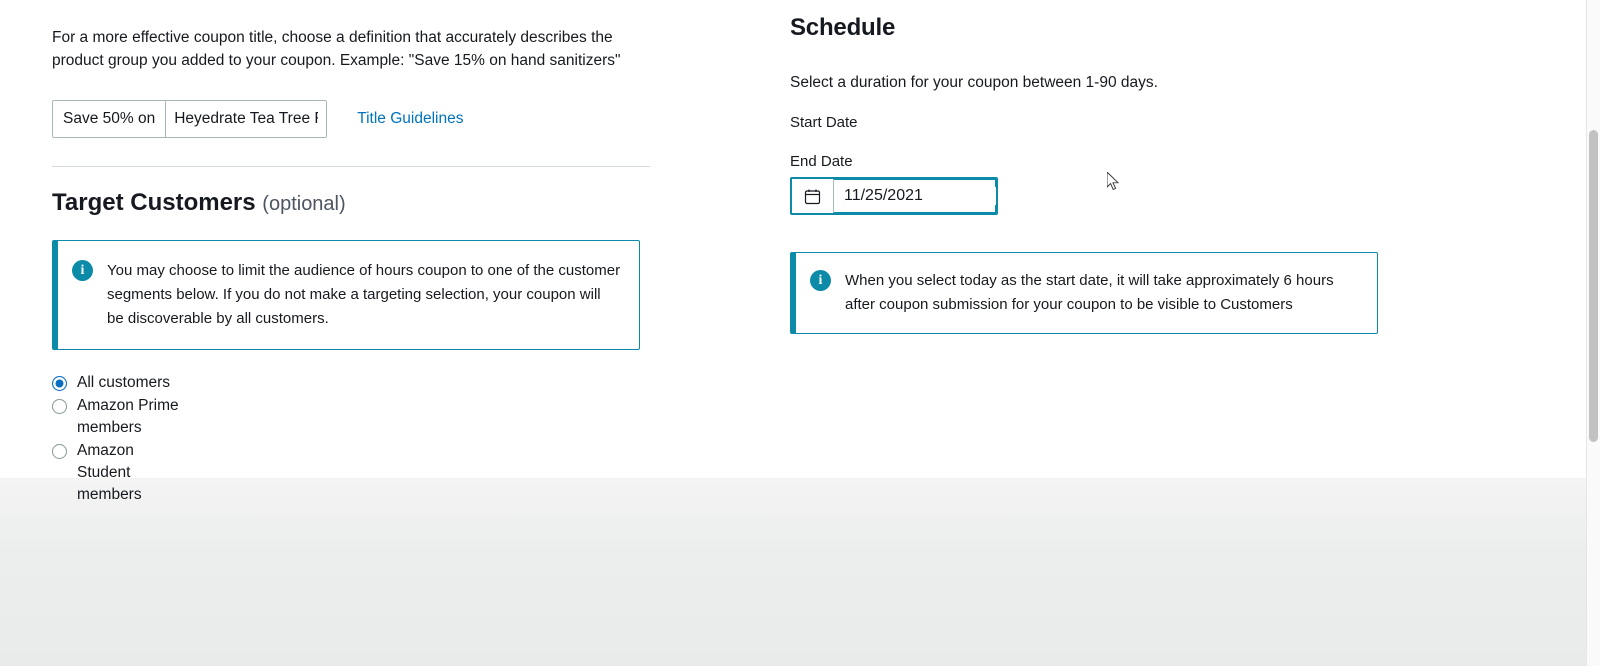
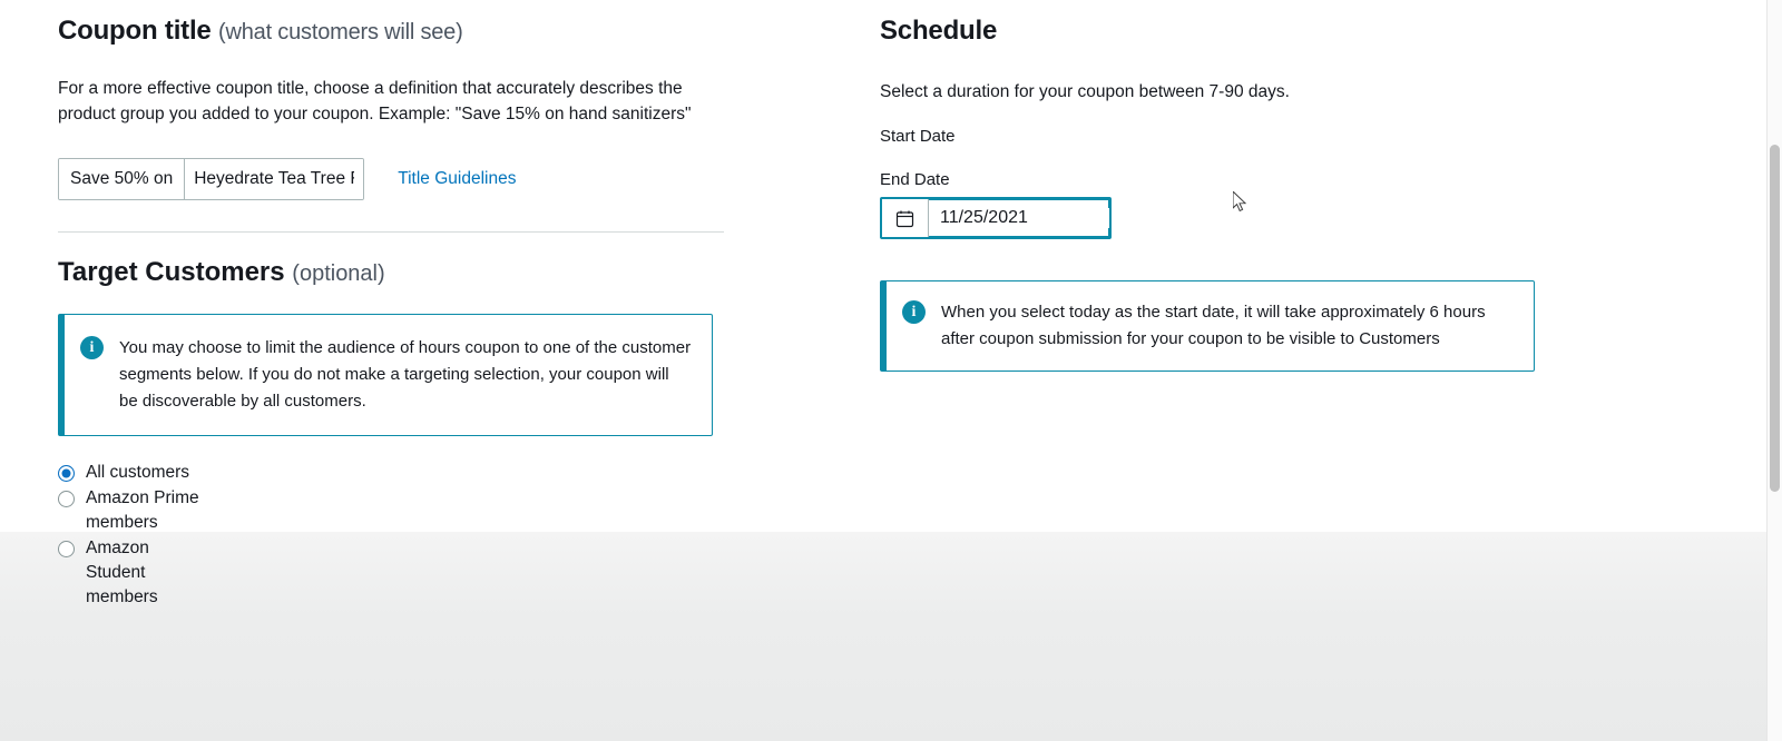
+ Coupon title (what customers will see)
  For a more effective coupon title, choose a definition that accurately describes the product group you added to your coupon. Example: "Save 15% on hand sanitizers"
  Save 50% on
  Heyedrate Tea Tree
  Title Guidelines
  Target Customers (optional)
  i
  You may choose to limit the audience of hours coupon to one of the customer segments below. If you do not make a targeting selection, your coupon will be discoverable by all customers.
  All customers
  Amazon Prime members
  Amazon Student members
  Schedule
- Select a duration for your coupon between 1-90 days.
+ Select a duration for your coupon between 7-90 days.
  Start Date
  End Date
  11/25/2021
  i
  When you select today as the start date, it will take approximately 6 hours after coupon submission for your coupon to be visible to Customers
